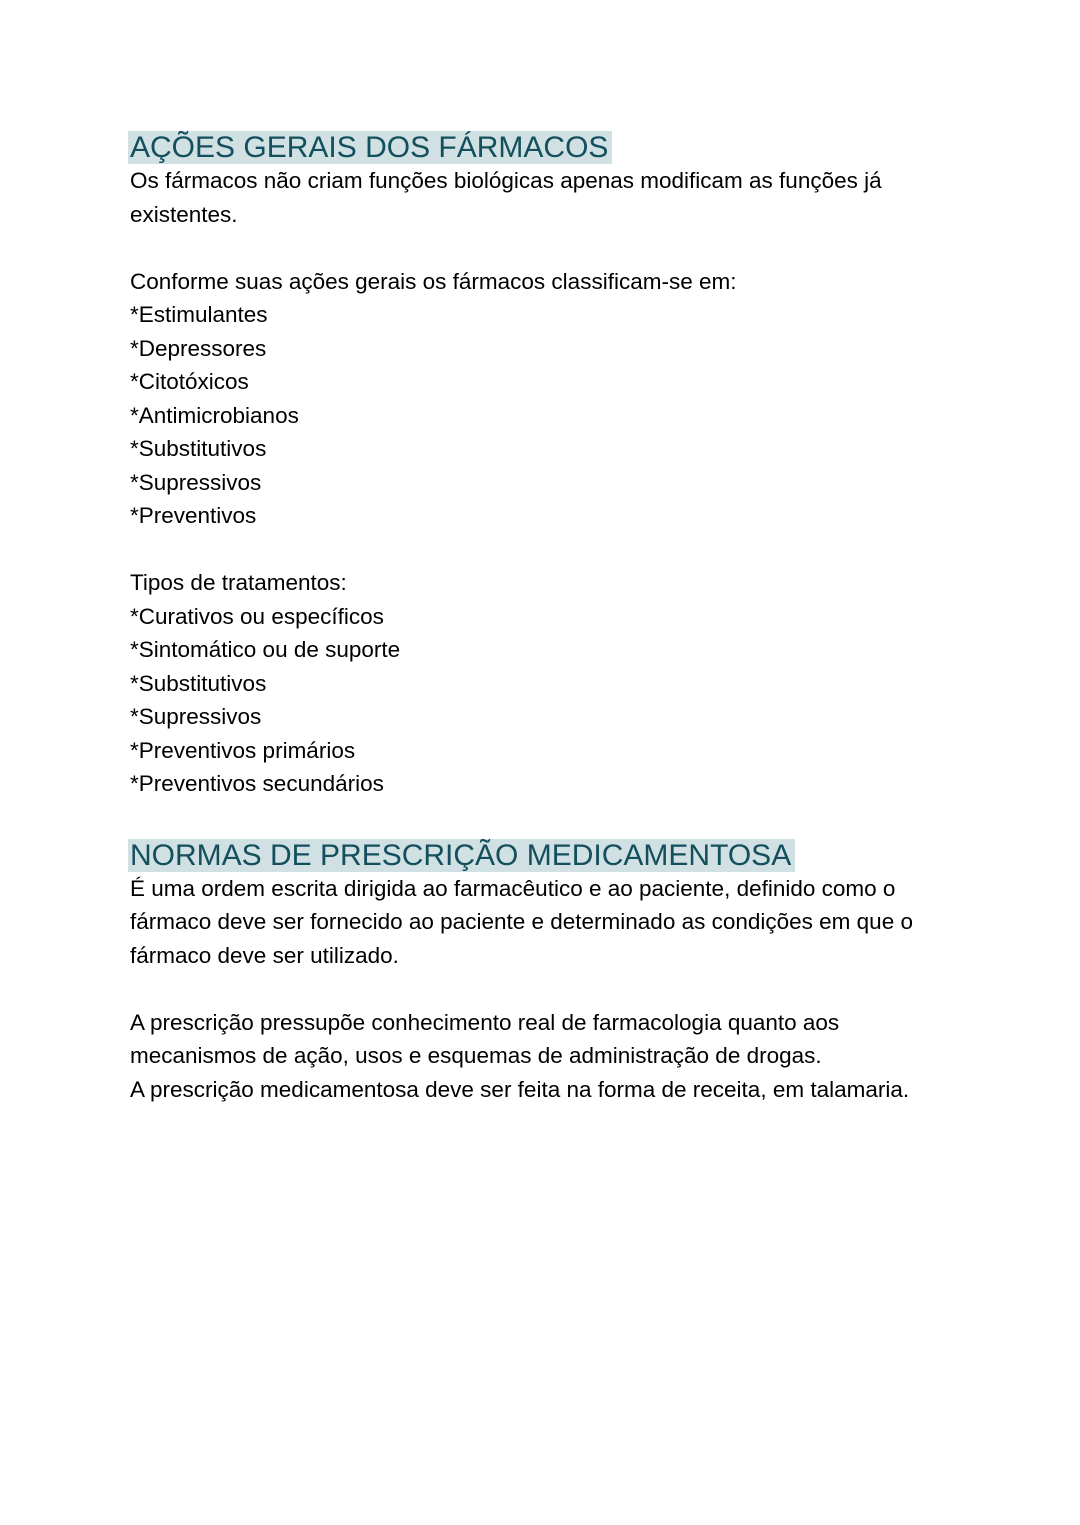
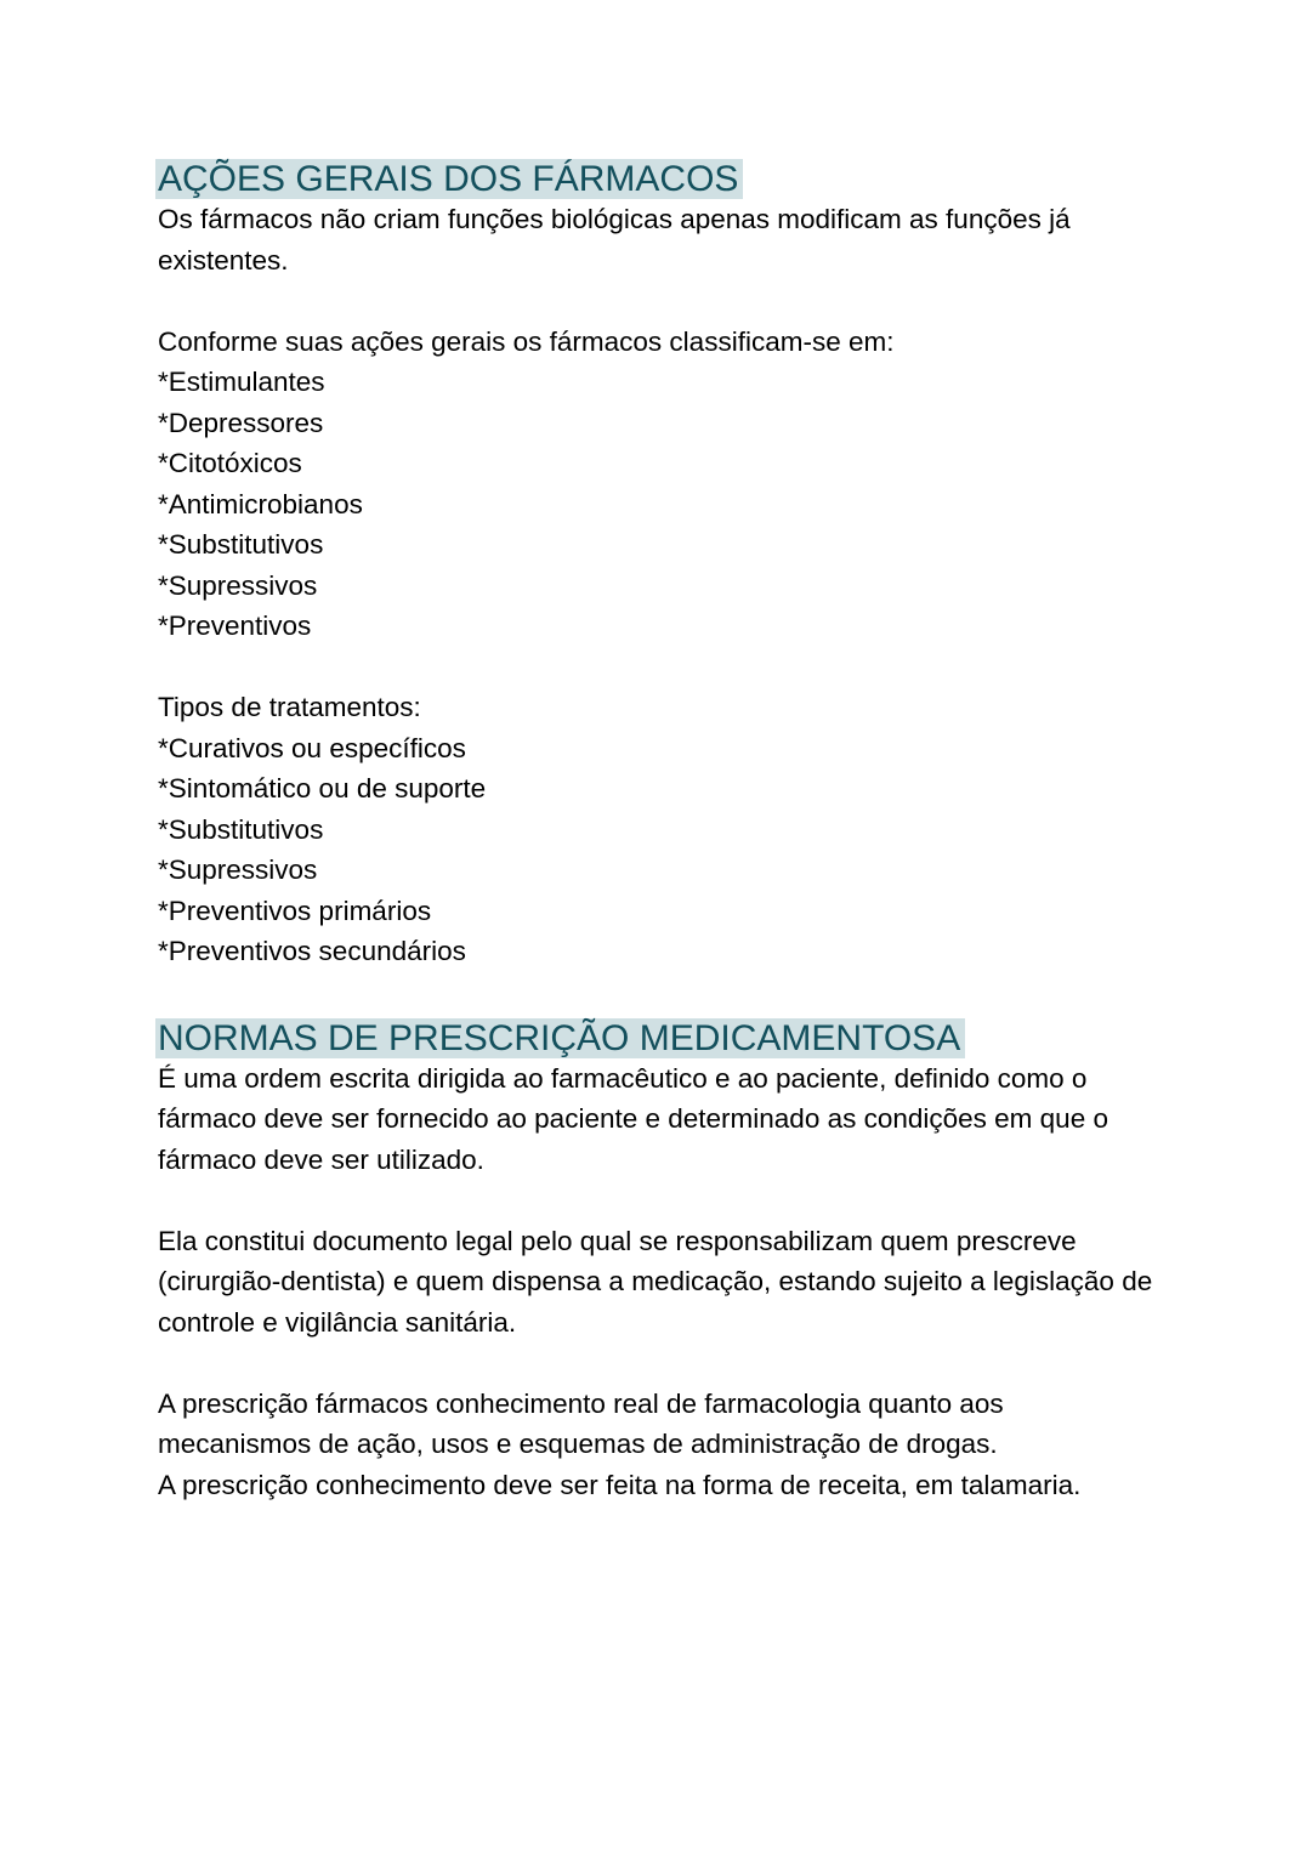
  AÇÕES GERAIS DOS FÁRMACOS
  Os fármacos não criam funções biológicas apenas modificam as funções já existentes.
  Conforme suas ações gerais os fármacos classificam-se em:
  *Estimulantes
  *Depressores
  *Citotóxicos
  *Antimicrobianos
  *Substitutivos
  *Supressivos
  *Preventivos
  Tipos de tratamentos:
  *Curativos ou específicos
  *Sintomático ou de suporte
  *Substitutivos
  *Supressivos
  *Preventivos primários
  *Preventivos secundários
  NORMAS DE PRESCRIÇÃO MEDICAMENTOSA
  É uma ordem escrita dirigida ao farmacêutico e ao paciente, definido como o fármaco deve ser fornecido ao paciente e determinado as condições em que o fármaco deve ser utilizado.
+ Ela constitui documento legal pelo qual se responsabilizam quem prescreve (cirurgião-dentista) e quem dispensa a medicação, estando sujeito a legislação de controle e vigilância sanitária.
- A prescrição pressupõe conhecimento real de farmacologia quanto aos mecanismos de ação, usos e esquemas de administração de drogas.
+ A prescrição fármacos conhecimento real de farmacologia quanto aos mecanismos de ação, usos e esquemas de administração de drogas.
- A prescrição medicamentosa deve ser feita na forma de receita, em talamaria.
+ A prescrição conhecimento deve ser feita na forma de receita, em talamaria.
